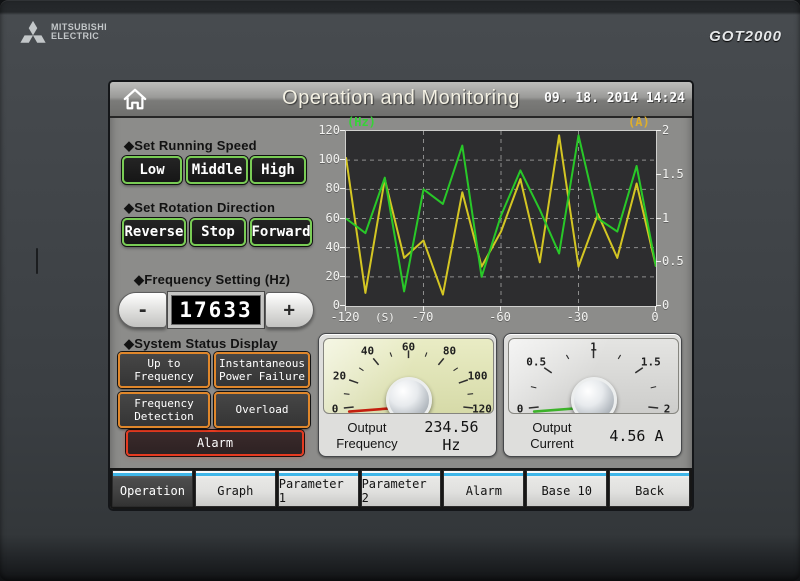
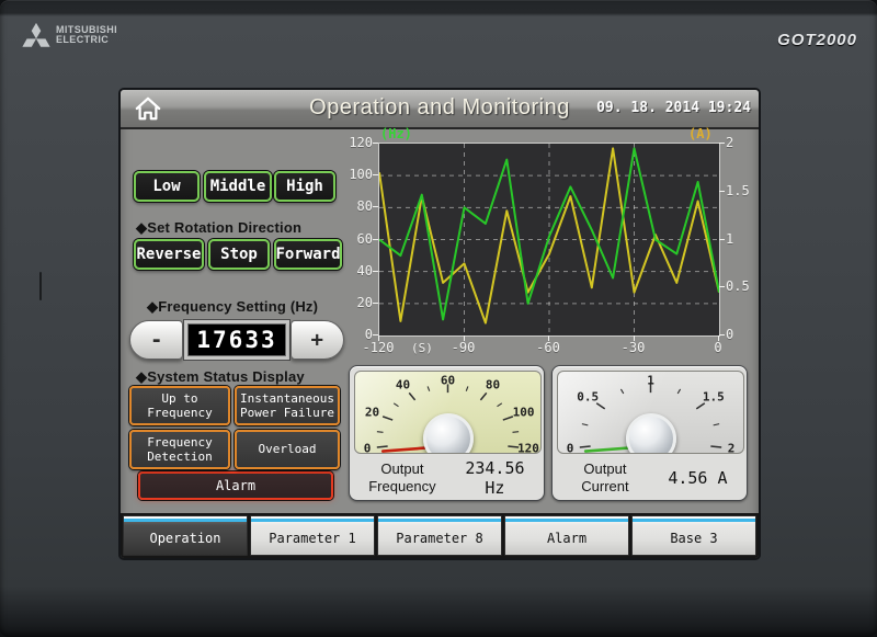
  MITSUBISHI
  ELECTRIC
  GOT2000
  Operation and Monitoring
- 09. 18. 2014 14:24
+ 09. 18. 2014 19:24
- ◆Set Running Speed
  ◆Set Rotation Direction
  ◆Frequency Setting (Hz)
  -
  17633
  +
  ◆System Status Display
  Alarm
  120
  100
  80
  60
  40
  20
  0
  2
  1.5
  1
  0.5
  0
  -120
- -70
+ -90
  -60
  -30
  0
  (S)
  (Hz)
  (A)
  0
  20
  40
  60
  80
  100
  120
  Output
  Frequency
  234.56 Hz
  0
  0.5
  1
  1.5
  2
  Output
  Current
  4.56 A
  Operation
- Graph
  Parameter 1
- Parameter 2
+ Parameter 8
  Alarm
- Base 10
+ Base 3
- Back
  Low
  Middle
  High
  Reverse
  Stop
  Forward
  Up to
  Frequency
  Instantaneous
  Power Failure
  Frequency
  Detection
  Overload
